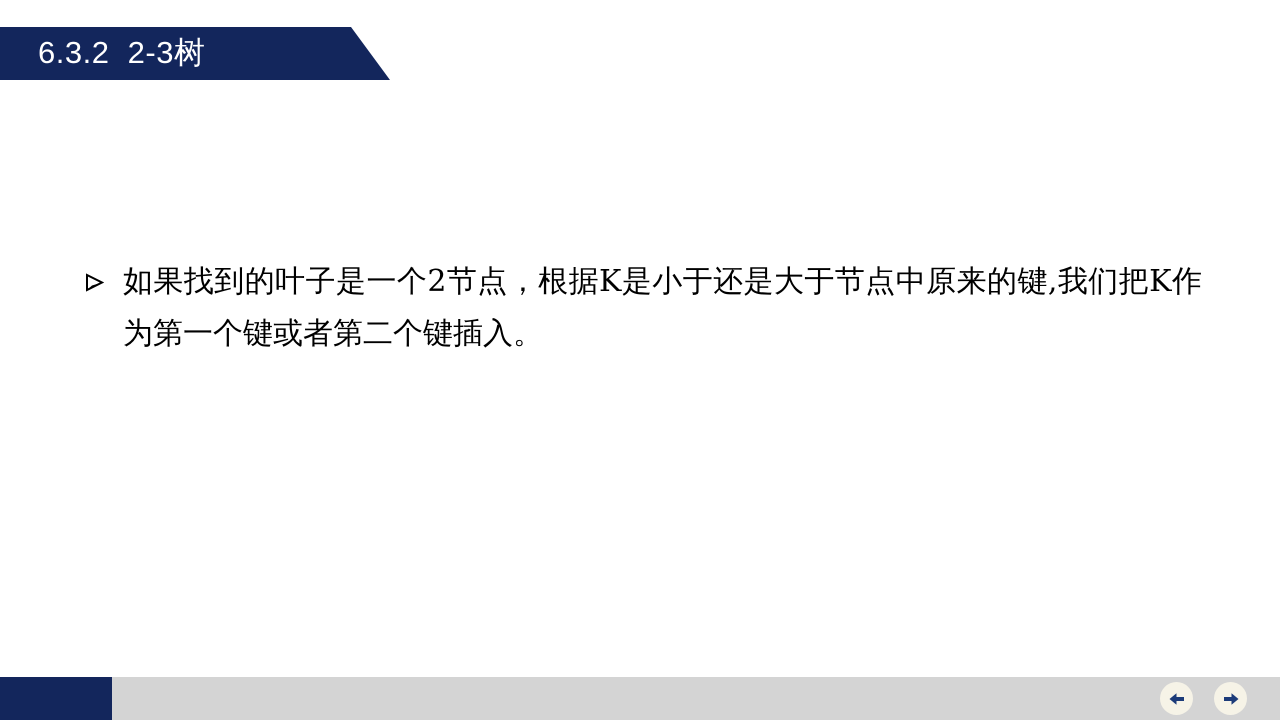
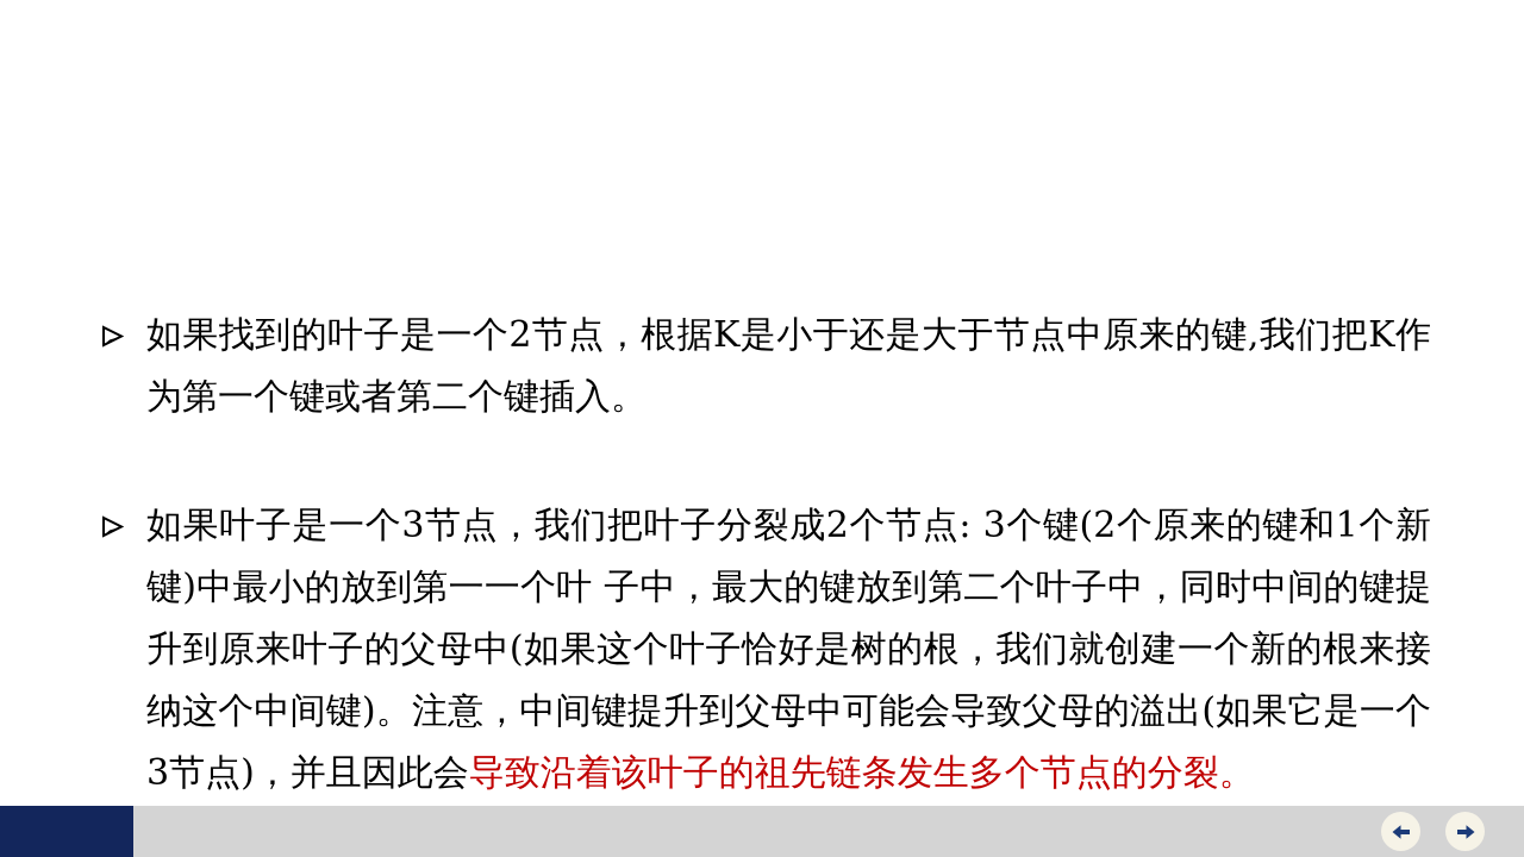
- 6.3.2 2-3树
  如果找到的叶子是一个2节点，根据K是小于还是大于节点中原来的键,我们把K作为第一个键或者第二个键插入。
+ 如果叶子是一个3节点，我们把叶子分裂成2个节点: 3个键(2个原来的键和1个新键)中最小的放到第一一个叶 子中，最大的键放到第二个叶子中，同时中间的键提升到原来叶子的父母中(如果这个叶子恰好是树的根，我们就创建一个新的根来接纳这个中间键)。注意，中间键提升到父母中可能会导致父母的溢出(如果它是一个3节点)，并且因此会导致沿着该叶子的祖先链条发生多个节点的分裂。
